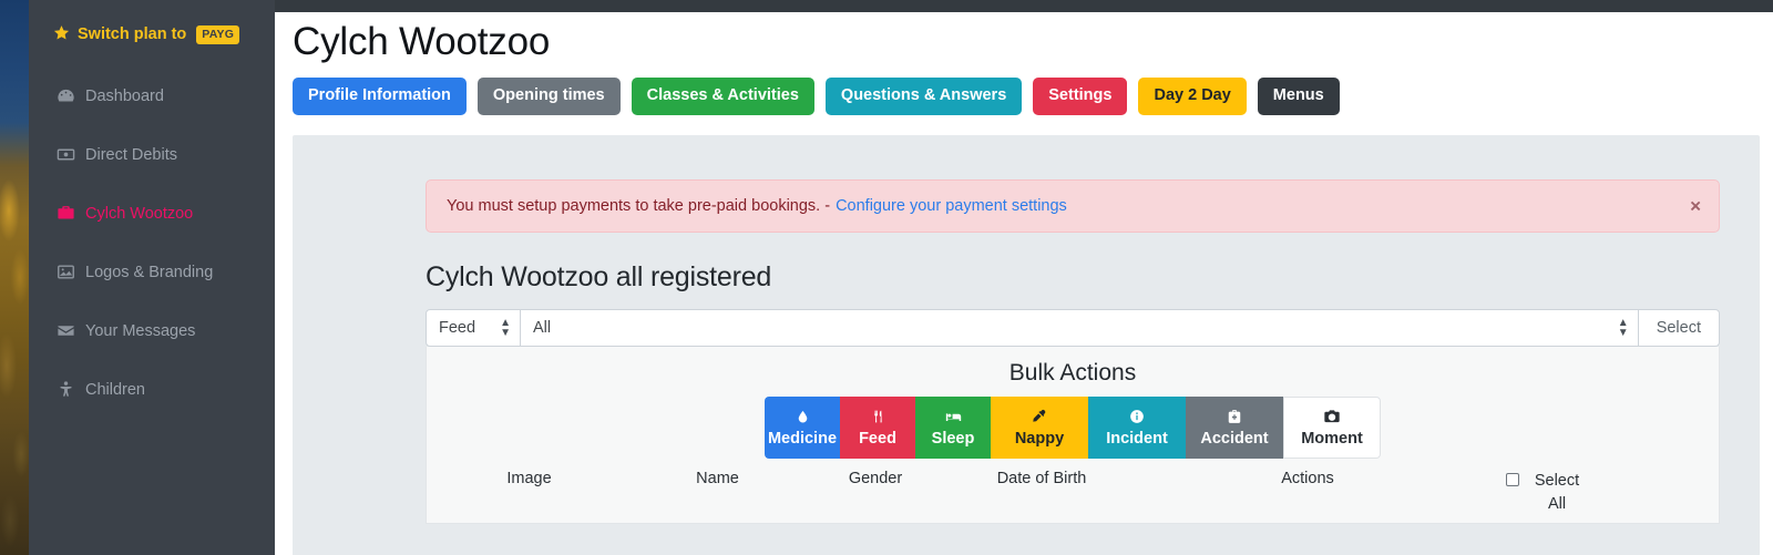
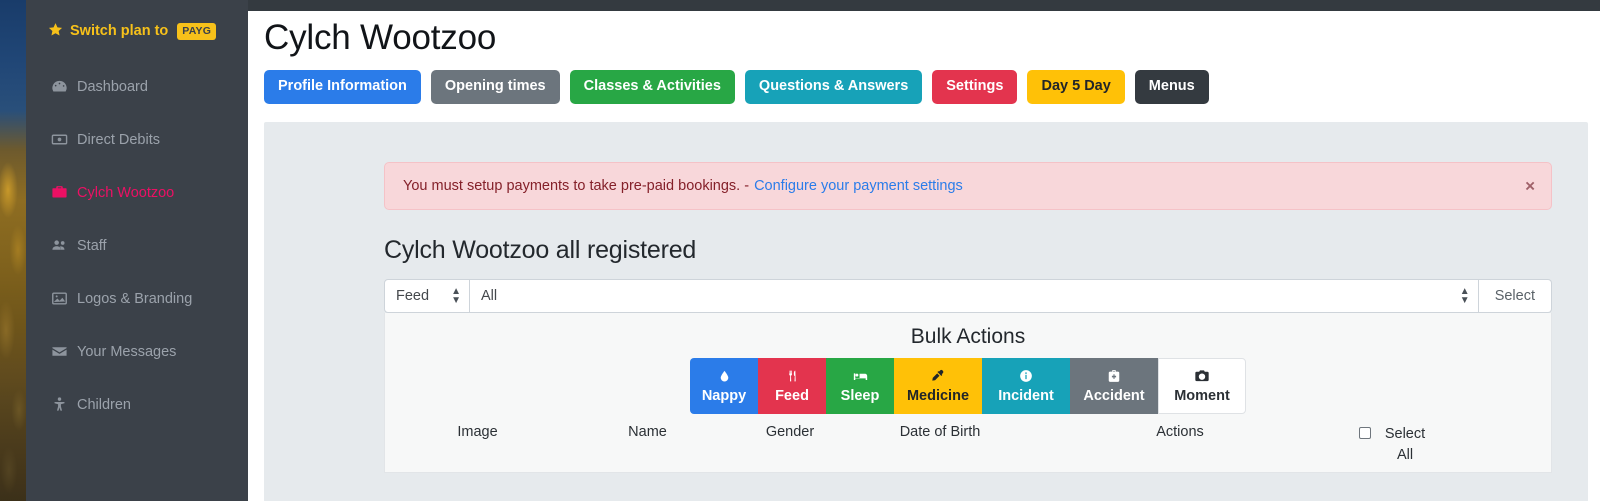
  Switch plan to
  PAYG
  Dashboard
  Direct Debits
  Cylch Wootzoo
+ Staff
  Logos & Branding
  Your Messages
  Children
  Cylch Wootzoo
  Profile Information
  Opening times
  Classes & Activities
  Questions & Answers
  Settings
- Day 2 Day
+ Day 5 Day
  Menus
  You must setup payments to take pre-paid bookings. -
  Configure your payment settings
  ×
  Cylch Wootzoo all registered
  Feed
  ▲
  ▼
  All
  ▲
  ▼
  Select
  Bulk Actions
- Medicine
+ Nappy
  Feed
  Sleep
- Nappy
+ Medicine
  Incident
  Accident
  Moment
  Image
  Name
  Gender
  Date of Birth
  Actions
  Select All
